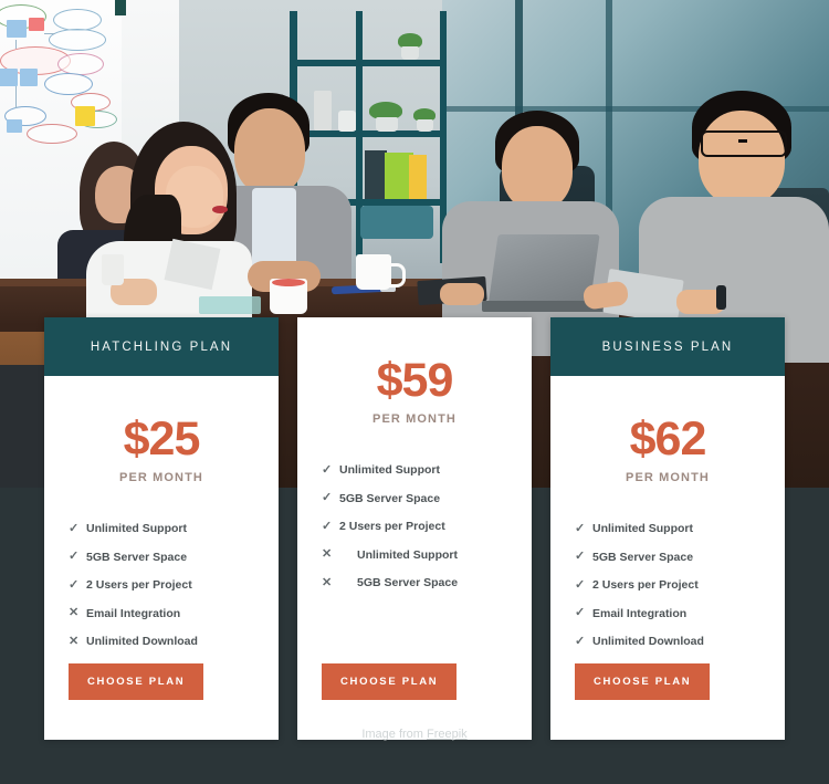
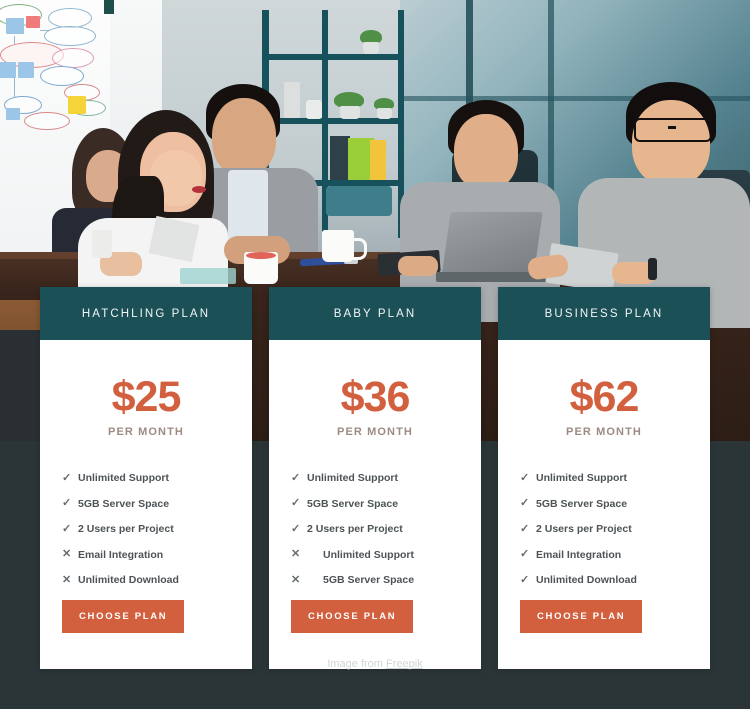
  HATCHLING PLAN
  $25
  PER MONTH
  ✓
  Unlimited Support
  ✓
  5GB Server Space
  ✓
  2 Users per Project
  ✕
  Email Integration
  ✕
  Unlimited Download
  CHOOSE PLAN
+ BABY PLAN
- $59
+ $36
  PER MONTH
  ✓
  Unlimited Support
  ✓
  5GB Server Space
  ✓
  2 Users per Project
  ✕
  Unlimited Support
  ✕
  5GB Server Space
  CHOOSE PLAN
  BUSINESS PLAN
  $62
  PER MONTH
  ✓
  Unlimited Support
  ✓
  5GB Server Space
  ✓
  2 Users per Project
  ✓
  Email Integration
  ✓
  Unlimited Download
  CHOOSE PLAN
  Image from Freepik
